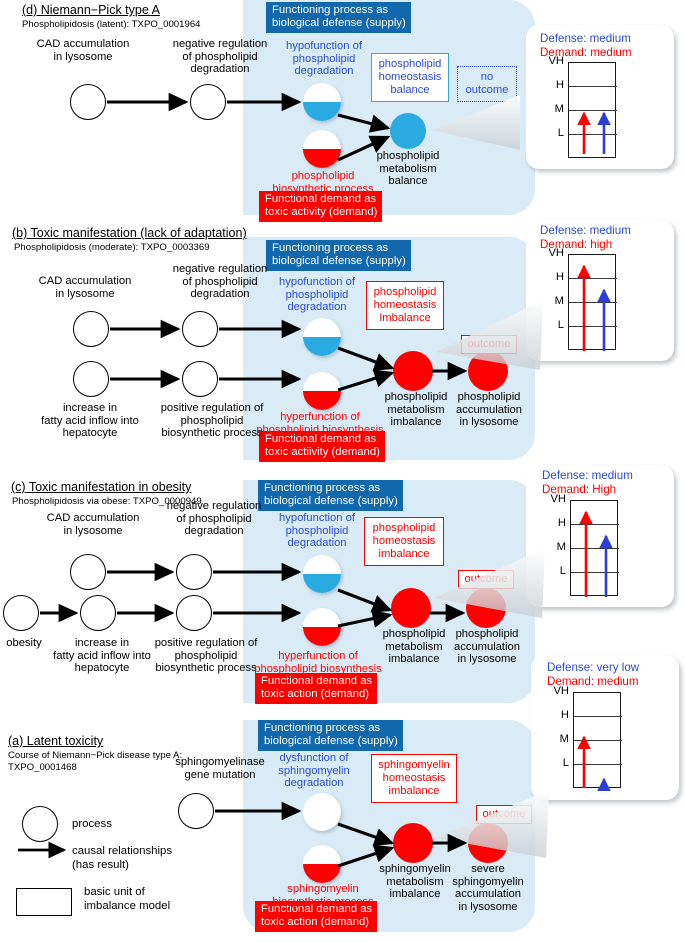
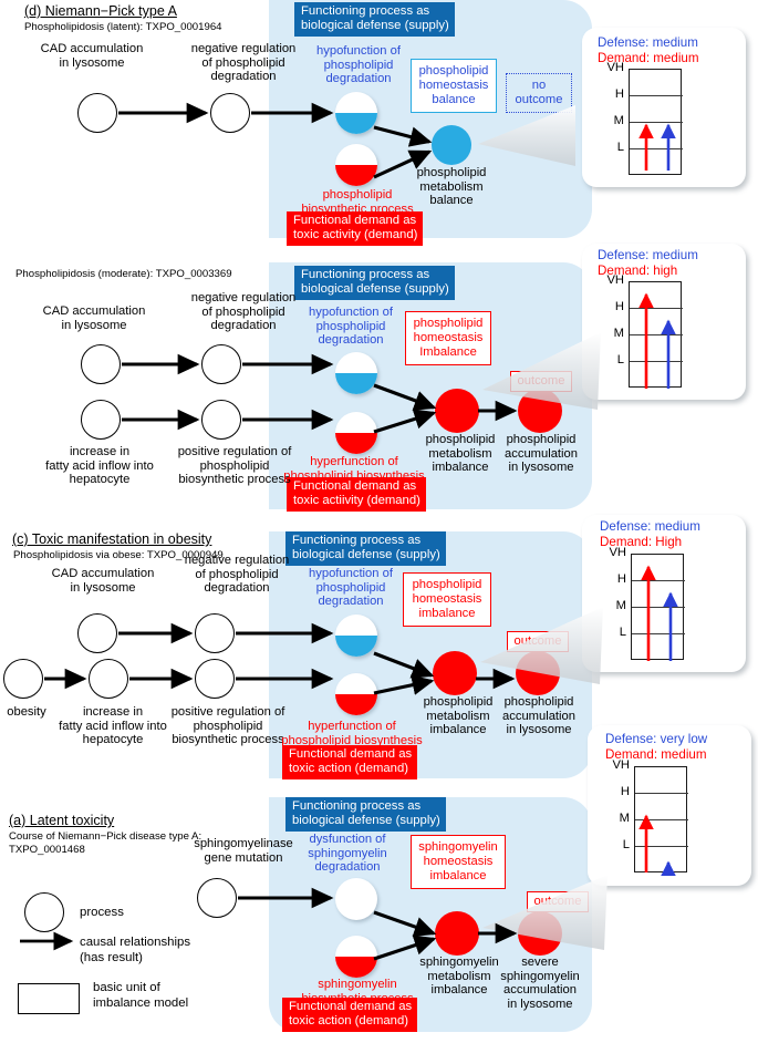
  (d) Niemann−Pick type A
  Phospholipidosis (latent): TXPO_0001964
  Functioning process as
  biological defense (supply)
  Functional demand as
  toxic activity (demand)
  CAD accumulation
  in lysosome
  negative regulation
  of phospholipid
  degradation
  hypofunction of
  phospholipid
  degradation
  phospholipid
  biosynthetic process
  phospholipid
  metabolism
  balance
  phospholipid
  homeostasis
  balance
  no
  outcome
  Defense: medium
  Demand: medium
  VH
  H
  M
  L
- (b) Toxic manifestation (lack of adaptation)
  Phospholipidosis (moderate): TXPO_0003369
  Functioning process as
  biological defense (supply)
  Functional demand as
  toxic actiivity (demand)
  CAD accumulation
  in lysosome
  negative regulation
  of phospholipid
  degradation
  increase in
  fatty acid inflow into
  hepatocyte
  positive regulation of
  phospholipid
  biosynthetic process
  hypofunction of
  phospholipid
  degradation
  hyperfunction of
  phospholipid biosynthesis
  phospholipid
  metabolism
  imbalance
  phospholipid
  accumulation
  in lysosome
  phospholipid
  homeostasis
  Imbalance
  Defense: medium
  Demand: high
  VH
  H
  M
  L
  (c) Toxic manifestation in obesity
  Phospholipidosis via obese: TXPO_0000949
  Functioning process as
  biological defense (supply)
  Functional demand as
  toxic action (demand)
  CAD accumulation
  in lysosome
  negative regulation
  of phospholipid
  degradation
  obesity
  increase in
  fatty acid inflow into
  hepatocyte
  positive regulation of
  phospholipid
  biosynthetic process
  hypofunction of
  phospholipid
  degradation
  hyperfunction of
  phospholipid biosynthesis
  phospholipid
  metabolism
  imbalance
  phospholipid
  accumulation
  in lysosome
  phospholipid
  homeostasis
  imbalance
  Defense: medium
  Demand: High
  VH
  H
  M
  L
  (a) Latent toxicity
  Course of Niemann−Pick disease type A:
  TXPO_0001468
  Functioning process as
  biological defense (supply)
  Functional demand as
  toxic action (demand)
  sphingomyelinase
  gene mutation
  dysfunction of
  sphingomyelin
  degradation
  sphingomyelin
  biosynthetic process
  sphingomyelin
  metabolism
  imbalance
  severe
  sphingomyelin
  accumulation
  in lysosome
  sphingomyelin
  homeostasis
  imbalance
  Defense: very low
  Demand: medium
  VH
  H
  M
  L
  process
  causal relationships
  (has result)
  basic unit of
  imbalance model
